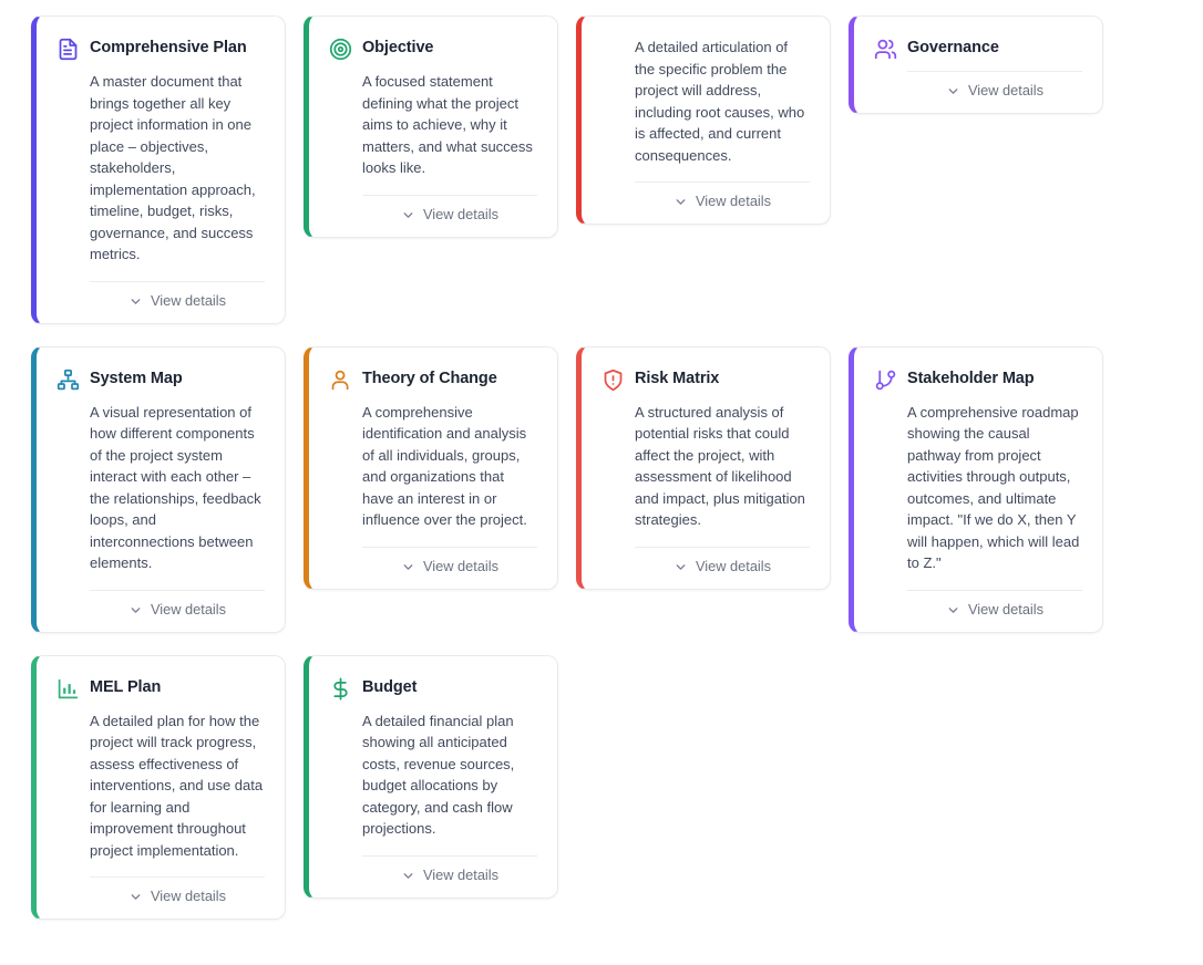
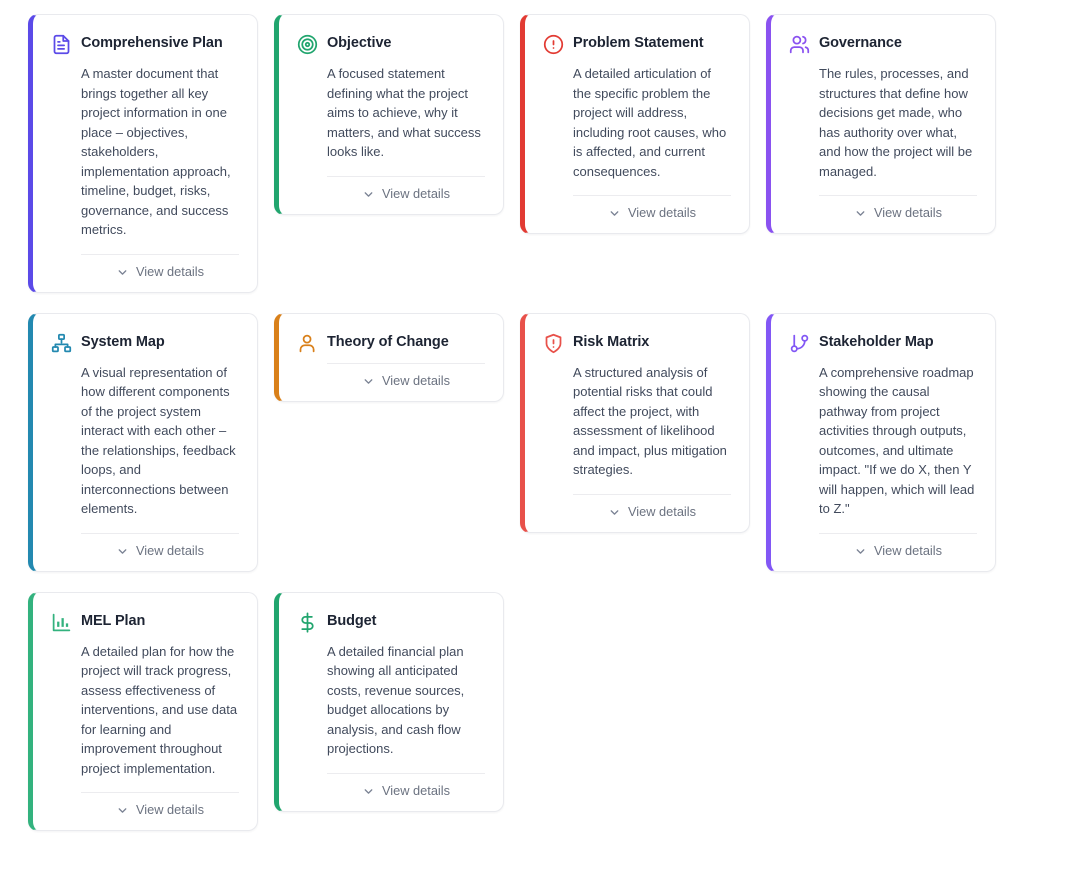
  Comprehensive Plan
  A master document that brings together all key project information in one place – objectives, stakeholders, implementation approach, timeline, budget, risks, governance, and success metrics.
  View details
  Objective
  A focused statement defining what the project aims to achieve, why it matters, and what success looks like.
  View details
+ Problem Statement
  A detailed articulation of the specific problem the project will address, including root causes, who is affected, and current consequences.
  View details
  Governance
+ The rules, processes, and structures that define how decisions get made, who has authority over what, and how the project will be managed.
  View details
  System Map
  A visual representation of how different components of the project system interact with each other – the relationships, feedback loops, and interconnections between elements.
  View details
  Theory of Change
- A comprehensive identification and analysis of all individuals, groups, and organizations that have an interest in or influence over the project.
  View details
  Risk Matrix
  A structured analysis of potential risks that could affect the project, with assessment of likelihood and impact, plus mitigation strategies.
  View details
  Stakeholder Map
  A comprehensive roadmap showing the causal pathway from project activities through outputs, outcomes, and ultimate impact. "If we do X, then Y will happen, which will lead to Z."
  View details
  MEL Plan
  A detailed plan for how the project will track progress, assess effectiveness of interventions, and use data for learning and improvement throughout project implementation.
  View details
  Budget
- A detailed financial plan showing all anticipated costs, revenue sources, budget allocations by category, and cash flow projections.
+ A detailed financial plan showing all anticipated costs, revenue sources, budget allocations by analysis, and cash flow projections.
  View details
